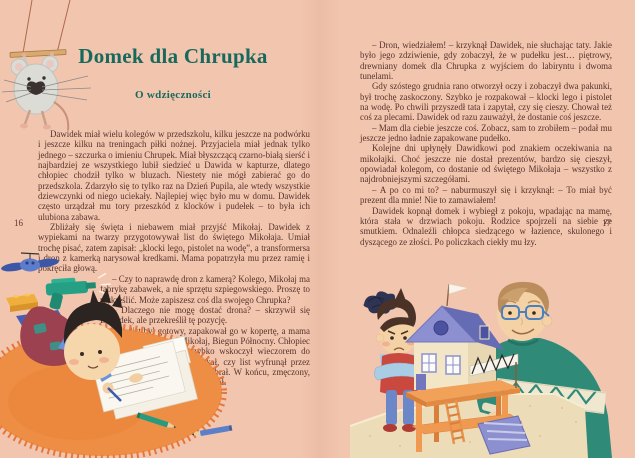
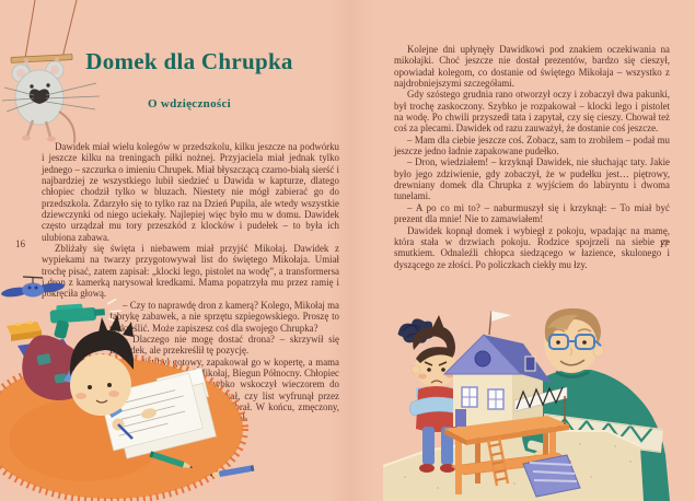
  Domek dla Chrupka
  O wdzięczności
  16
  Dawidek miał wielu kolegów w przedszkolu, kilku jeszcze na podwó i jeszcze kilku na treningach piłki nożnej. Przyjaciela miał jednak ty jednego – szczurka o imieniu Chrupek. Miał błyszczącą czarno-białą sier najbardziej ze wszystkiego lubił siedzieć u Dawida w kapturze, dlat chłopiec chodził tylko w bluzach. Niestety nie mógł zabierać go przedszkola. Zdarzyło się to tylko raz na Dzień Pupila, ale wtedy wszyst dziewczynki od niego uciekały. Najlepiej więc było mu w domu. Dawi często urządzał mu tory przeszkód z klocków i pudełek – to była ulubiona zabawa.
  Zbliżały się święta i niebawem miał przyjść Mikołaj. Dawide wypiekami na twarzy przygotowywał list do świętego Mikołaja. Um trochę pisać, zatem zapisał: „klocki lego, pistolet na wodę”, a transforme i dron z kamerką narysował kredkami. Mama popatrzyła mu przez ram pokręciła głową.
  – Czy to naprawdę dron z kamerą? Kolego, Mikołaj fabrykę zabawek, a nie sprzętu szpiegowskiego. Prosz kślić. Może zapiszesz coś dla swojego Chrupka?
  Dlaczego nie mogę dostać drona? – skrzywił dek, ale przekreślił tę pozycję.
  17
- – Dron, wiedziałem! – krzyknął Dawidek, nie słuchając taty. Jakie było jego zdziwienie, gdy zobaczył, że w pudełku jest… piętrowy, drewniany domek dla Chrupka z wyjściem do labiryntu i dwoma tunelami.
+ Kolejne dni upłynęły Dawidkowi pod znakiem oczekiwania na mikołajki. Choć jeszcze nie dostał prezentów, bardzo się cieszył, opowiadał kolegom, co dostanie od świętego Mikołaja – wszystko z najdrobniejszymi szczegółami.
  Gdy szóstego grudnia rano otworzył oczy i zobaczył dwa pakunki, był trochę zaskoczony. Szybko je rozpakował – klocki lego i pistolet na wodę. Po chwili przyszedł tata i zapytał, czy się cieszy. Chował też coś za plecami. Dawidek od razu zauważył, że dostanie coś jeszcze.
  – Mam dla ciebie jeszcze coś. Zobacz, sam to zrobiłem – podał mu jeszcze jedno ładnie zapakowane pudełko.
- Kolejne dni upłynęły Dawidkowi pod znakiem oczekiwania na mikołajki. Choć jeszcze nie dostał prezentów, bardzo się cieszył, opowiadał kolegom, co dostanie od świętego Mikołaja – wszystko z najdrobniejszymi szczegółami.
+ – Dron, wiedziałem! – krzyknął Dawidek, nie słuchając taty. Jakie było jego zdziwienie, gdy zobaczył, że w pudełku jest… piętrowy, drewniany domek dla Chrupka z wyjściem do labiryntu i dwoma tunelami.
  – A po co mi to? – naburmuszył się i krzyknął: – To miał być prezent dla mnie! Nie to zamawiałem!
  Dawidek kopnął domek i wybiegł z pokoju, wpadając na mamę, która stała w drzwiach pokoju. Rodzice spojrzeli na siebie ze smutkiem. Odnaleźli chłopca siedzącego w łazience, skulonego i dyszącego ze złości. Po policzkach ciekły mu łzy.
